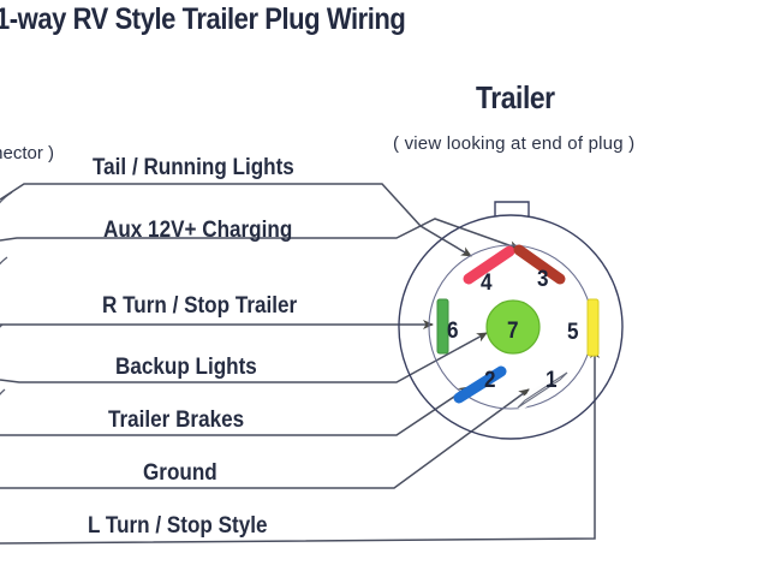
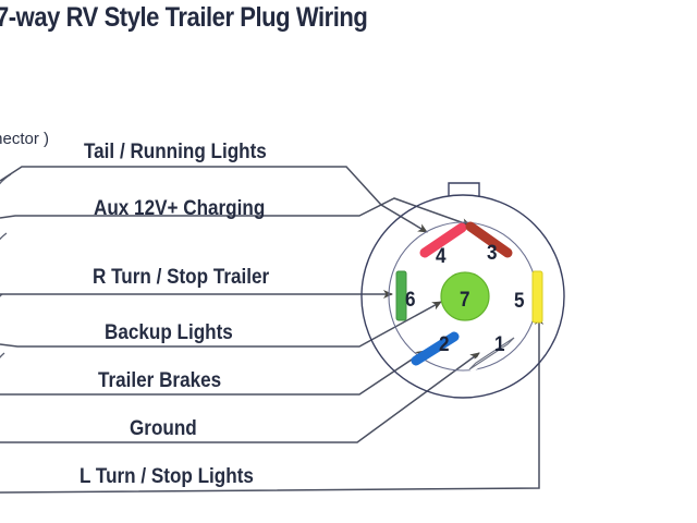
- 1-way RV Style Trailer Plug Wiring
+ 7-way RV Style Trailer Plug Wiring
- Trailer
- ( view looking at end of plug )
  Tail / Running Lights
  Aux 12V+ Charging
  R Turn / Stop Trailer
  Backup Lights
  Trailer Brakes
  Ground
- L Turn / Stop Style
+ L Turn / Stop Lights
  1
  2
  3
  4
  5
  6
  7
